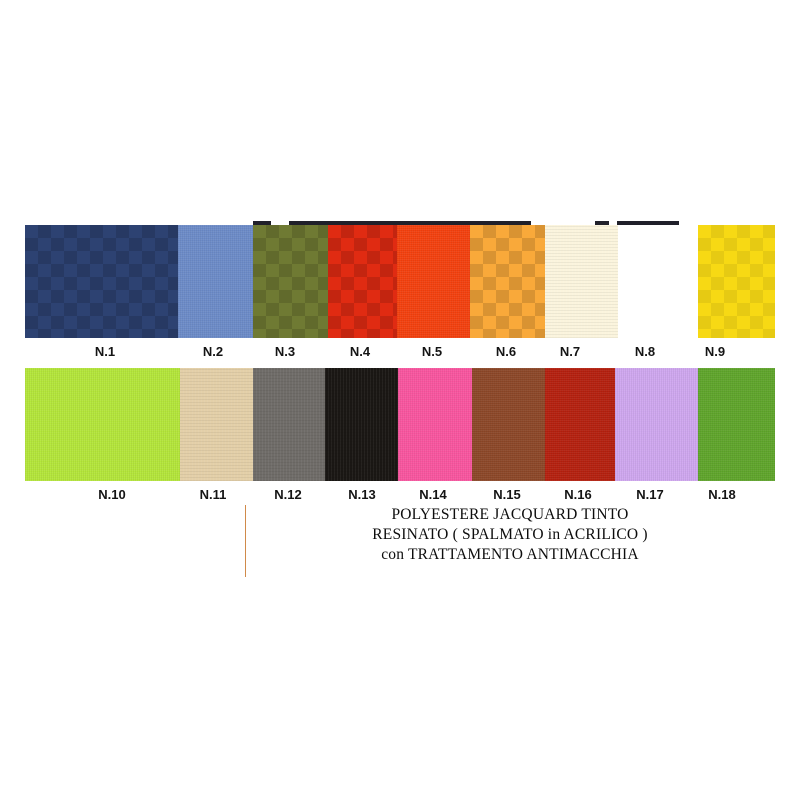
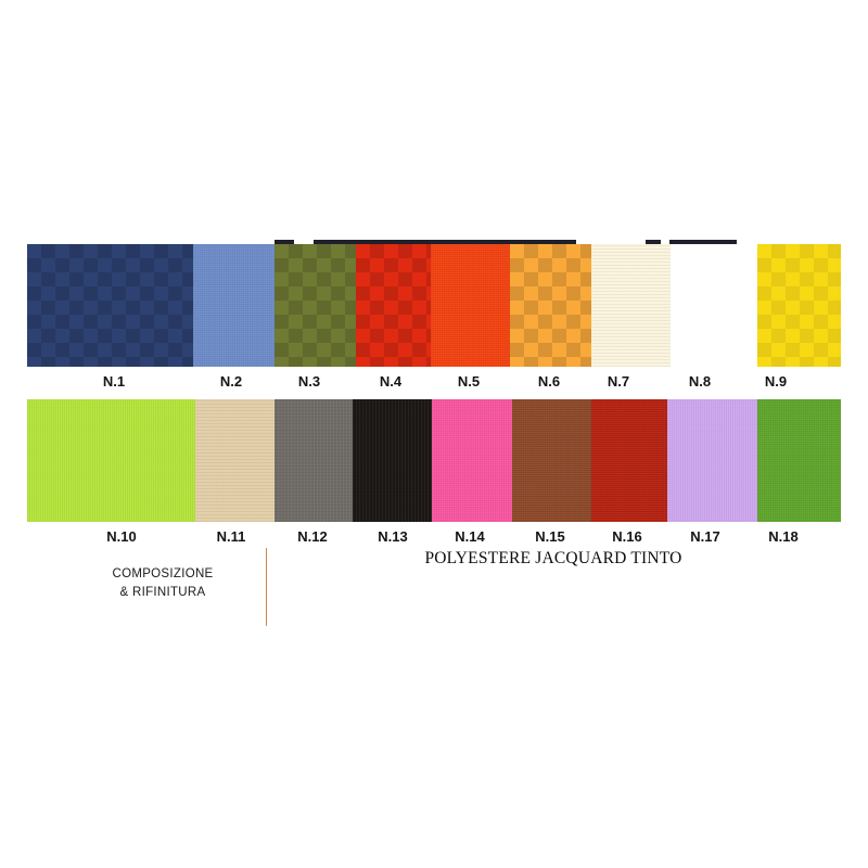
  N.1
  N.2
  N.3
  N.4
  N.5
  N.6
  N.7
  N.8
  N.9
  N.10
  N.11
  N.12
  N.13
  N.14
  N.15
  N.16
  N.17
  N.18
+ COMPOSIZIONE
+ & RIFINITURA
  POLYESTERE JACQUARD TINTO
- RESINATO ( SPALMATO in ACRILICO )
- con TRATTAMENTO ANTIMACCHIA
